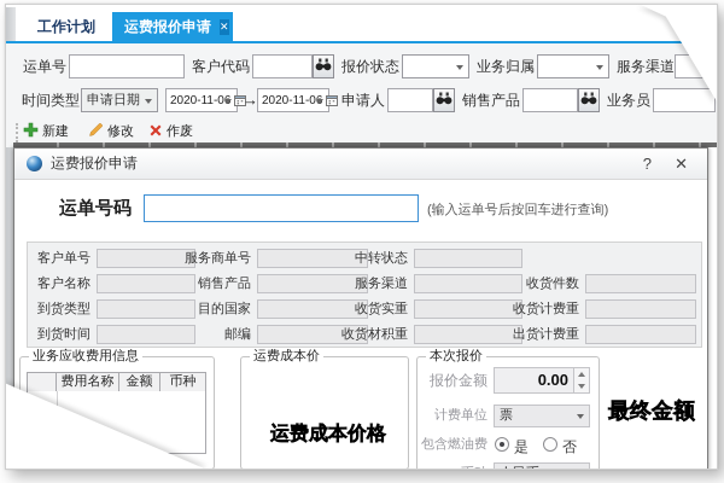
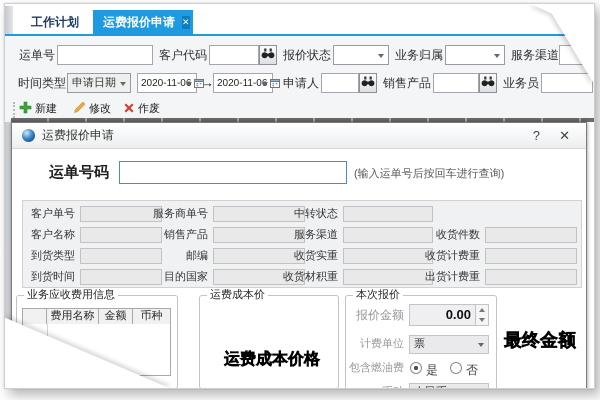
  工作计划
  运费报价申请
  ✕
  运单号
  客户代码
  报价状态
  业务归属
  服务渠道
  时间类型
  申请日期
  2020-11-06
  →
  2020-11-06
  申请人
  销售产品
  业务员
  新建
  修改
  作废
  运费报价申请
  ?
  ✕
  运单号码
  (输入运单号后按回车进行查询)
  客户单号
  服务商单号
  中转状态
  客户名称
  销售产品
  服务渠道
  收货件数
  到货类型
- 目的国家
+ 邮编
  收货实重
  收货计费重
  到货时间
- 邮编
+ 目的国家
  收货材积重
  出货计费重
  业务应收费用信息
  费用名称
  金额
  币种
  运费成本价
  运费成本价格
  本次报价
  报价金额
  0.00
  计费单位
  票
  包含燃油费
  是
  否
  最终金额
